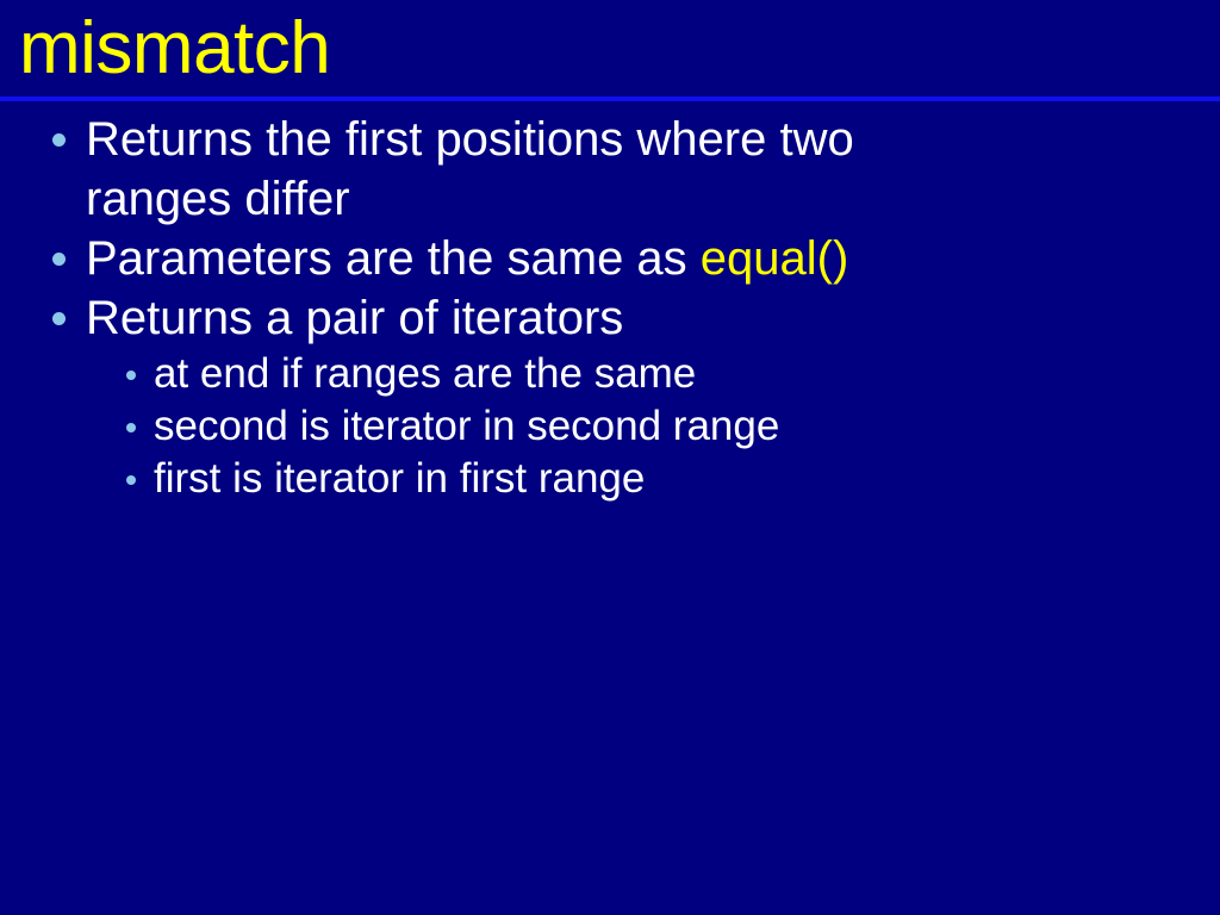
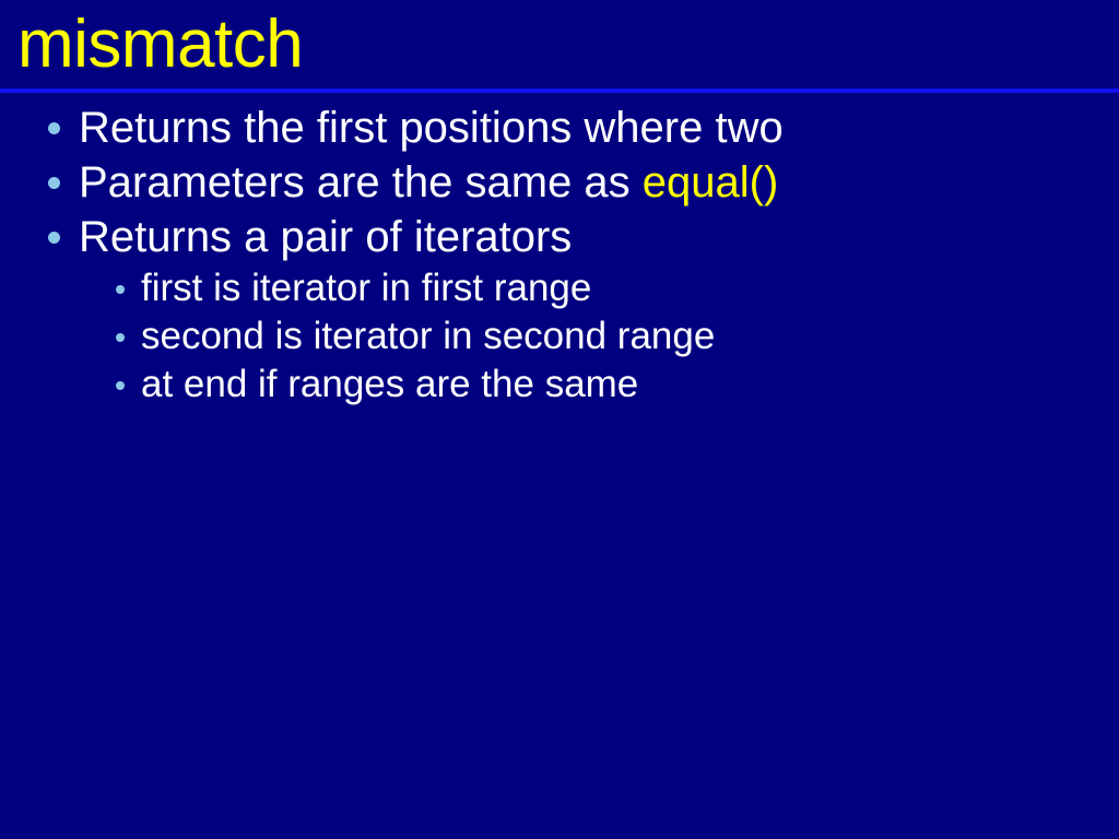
  mismatch
  Returns the first positions where two
- ranges differ
  Parameters are the same as equal()
  Returns a pair of iterators
- at end if ranges are the same
+ first is iterator in first range
  second is iterator in second range
- first is iterator in first range
+ at end if ranges are the same
